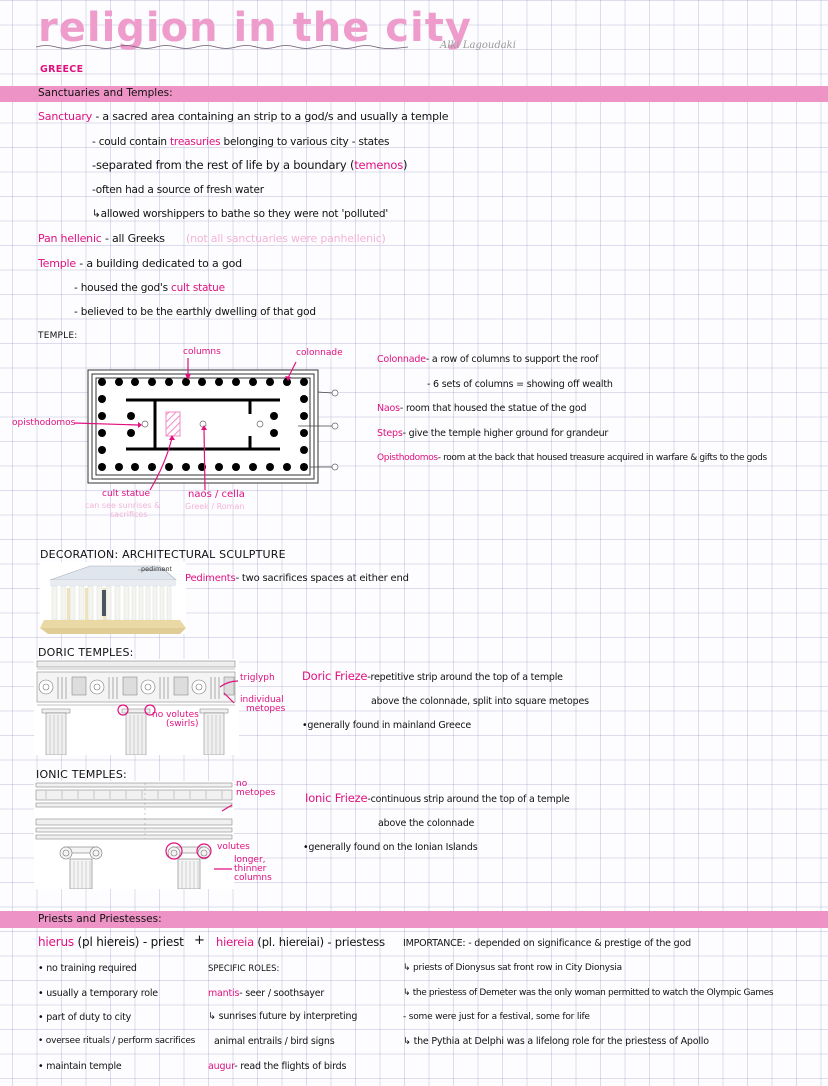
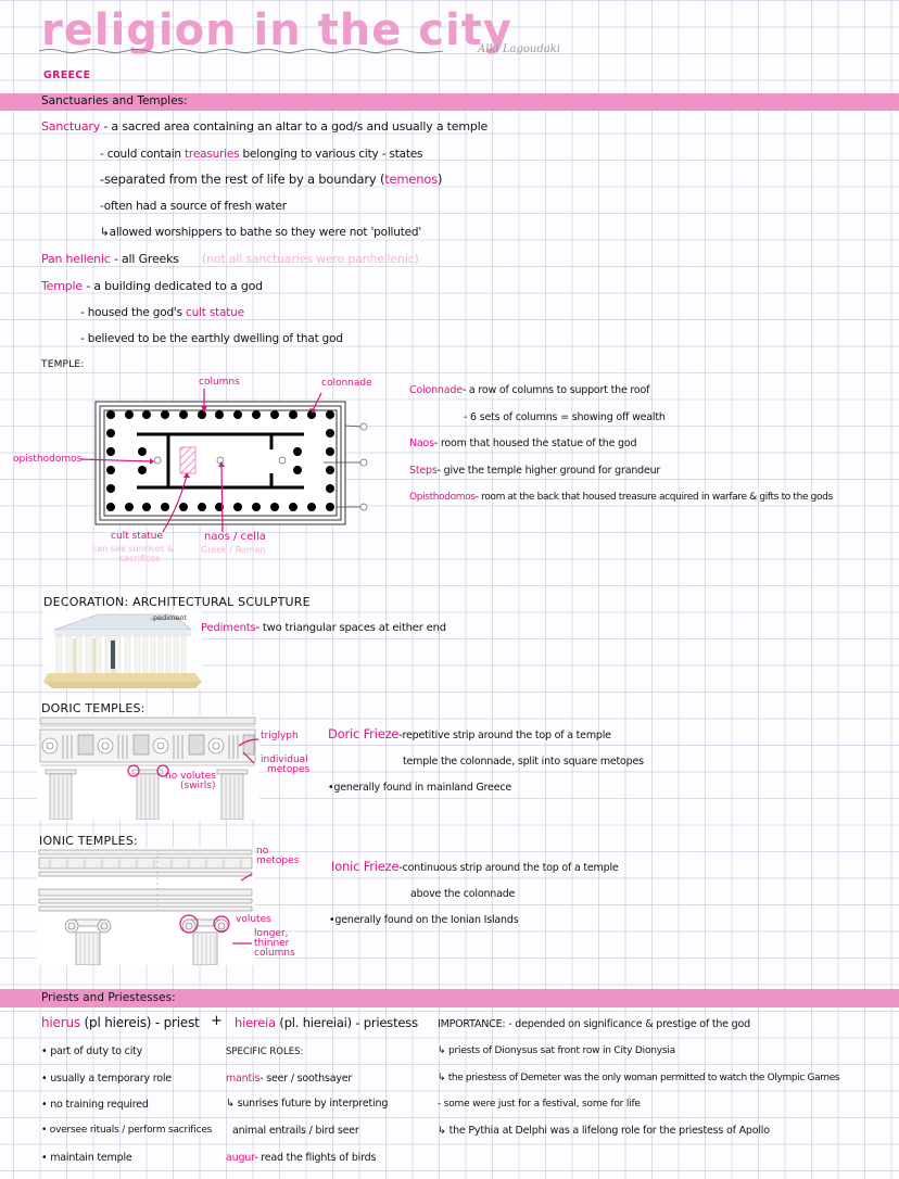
  religion in the city
  Alki Lagoudaki
  GREECE
  Sanctuaries and Temples:
- Sanctuary - a sacred area containing an strip to a god/s and usually a temple
+ Sanctuary - a sacred area containing an altar to a god/s and usually a temple
  - could contain treasuries belonging to various city - states
  -separated from the rest of life by a boundary (temenos)
  -often had a source of fresh water
  ↳allowed worshippers to bathe so they were not 'polluted'
  Pan hellenic - all Greeks
  (not all sanctuaries were panhellenic)
  Temple - a building dedicated to a god
  - housed the god's cult statue
  - believed to be the earthly dwelling of that god
  TEMPLE:
  columns
  colonnade
  opisthodomos
  cult statue
  can see sunrises &
  sacrifices
  naos / cella
  Greek / Roman
  Colonnade- a row of columns to support the roof
  - 6 sets of columns = showing off wealth
  Naos- room that housed the statue of the god
  Steps- give the temple higher ground for grandeur
  Opisthodomos- room at the back that housed treasure acquired in warfare & gifts to the gods
  DECORATION: ARCHITECTURAL SCULPTURE
  pediment
- Pediments- two sacrifices spaces at either end
+ Pediments- two triangular spaces at either end
  DORIC TEMPLES:
  triglyph
  individual
  metopes
  no volutes
  (swirls)
  Doric Frieze-repetitive strip around the top of a temple
- above the colonnade, split into square metopes
+ temple the colonnade, split into square metopes
  •generally found in mainland Greece
  IONIC TEMPLES:
  no
  metopes
  volutes
  longer,
  thinner
  columns
  Ionic Frieze-continuous strip around the top of a temple
  above the colonnade
  •generally found on the Ionian Islands
  Priests and Priestesses:
  hierus (pl hiereis) - priest
  +
  hiereia (pl. hiereiai) - priestess
- • no training required
+ • part of duty to city
  • usually a temporary role
- • part of duty to city
+ • no training required
  • oversee rituals / perform sacrifices
  • maintain temple
  SPECIFIC ROLES:
  mantis- seer / soothsayer
  ↳ sunrises future by interpreting
- animal entrails / bird signs
+ animal entrails / bird seer
  augur- read the flights of birds
  IMPORTANCE: - depended on significance & prestige of the god
  ↳ priests of Dionysus sat front row in City Dionysia
  ↳ the priestess of Demeter was the only woman permitted to watch the Olympic Games
  - some were just for a festival, some for life
  ↳ the Pythia at Delphi was a lifelong role for the priestess of Apollo
